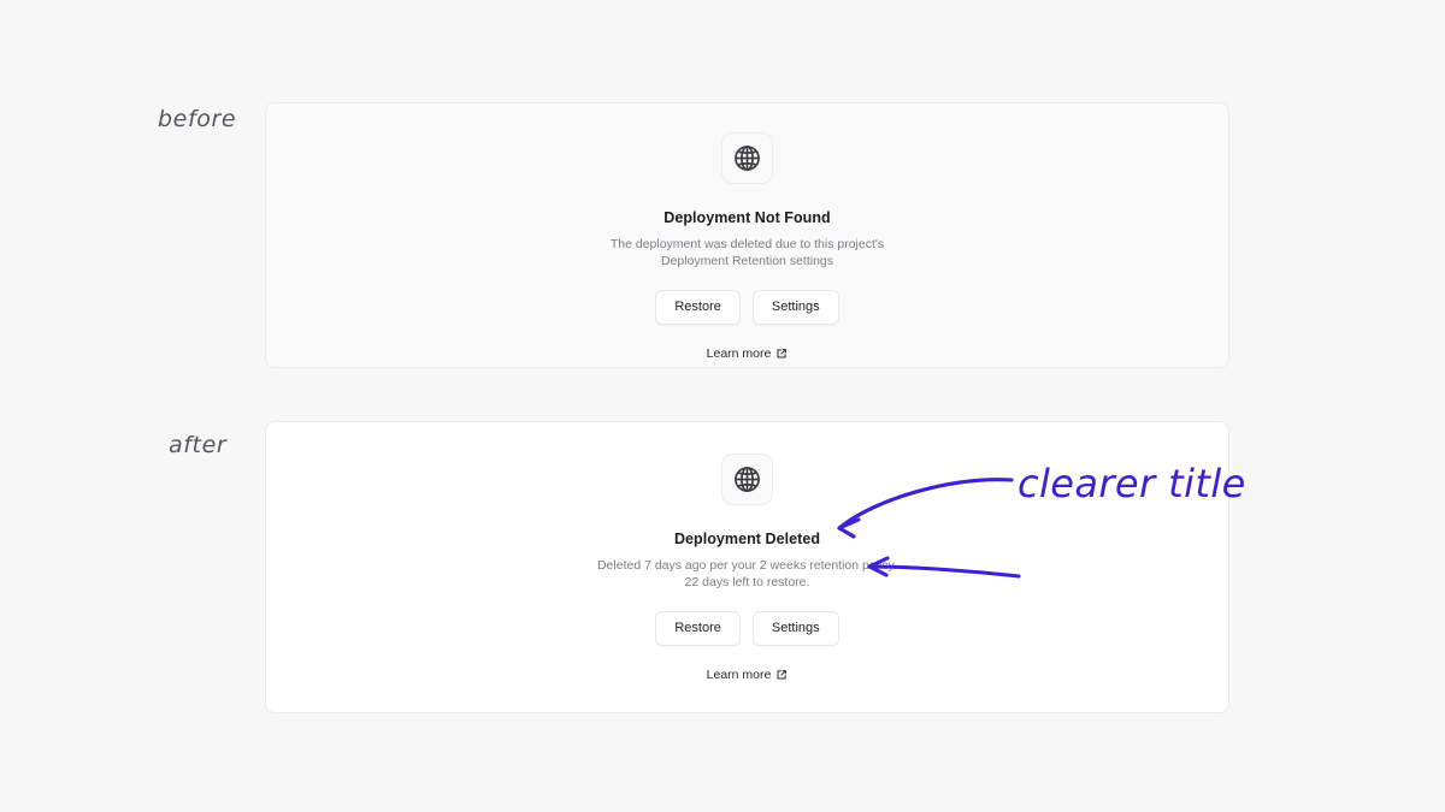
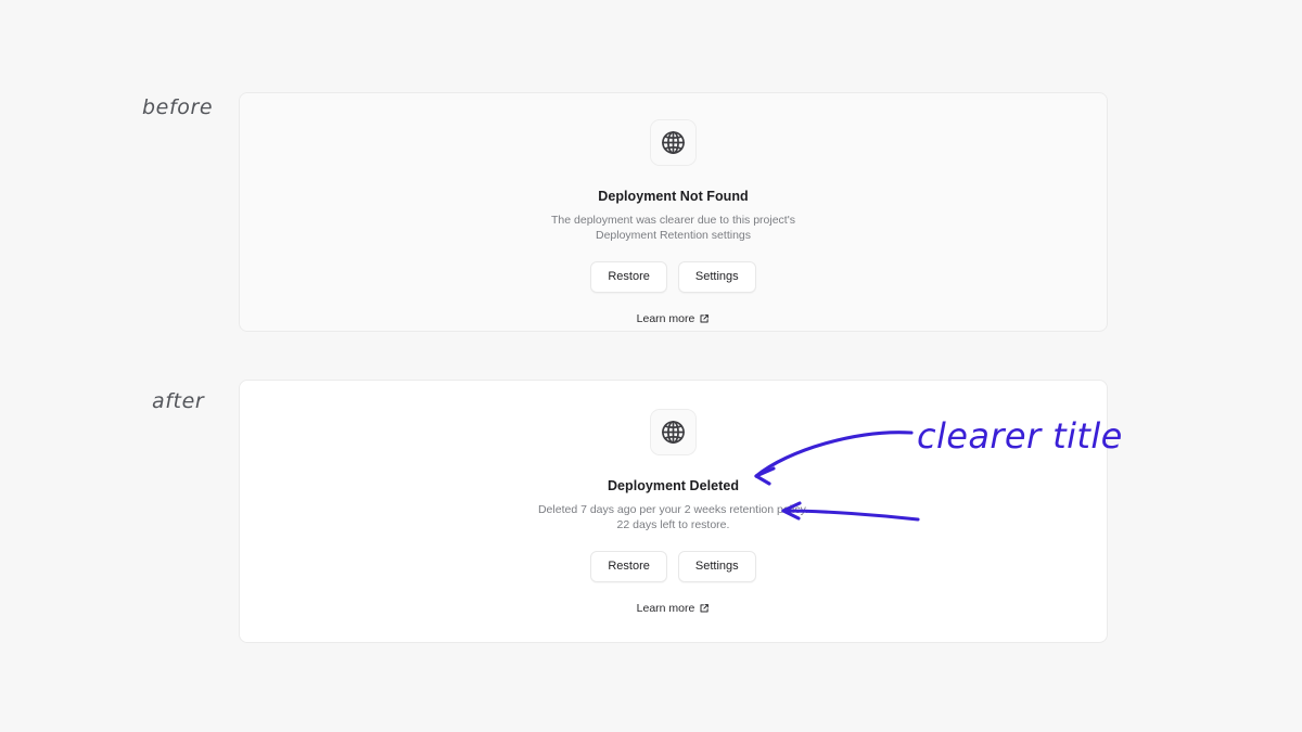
  before
  Deployment Not Found
- The deployment was deleted due to this project's Deployment Retention settings
+ The deployment was clearer due to this project's Deployment Retention settings
  Restore
  Settings
  Learn more
  after
  Deployment Deleted
  Deleted 7 days ago per your 2 weeks retention p 22 days left to restore.
  Restore
  Settings
  Learn more
  clearer title
